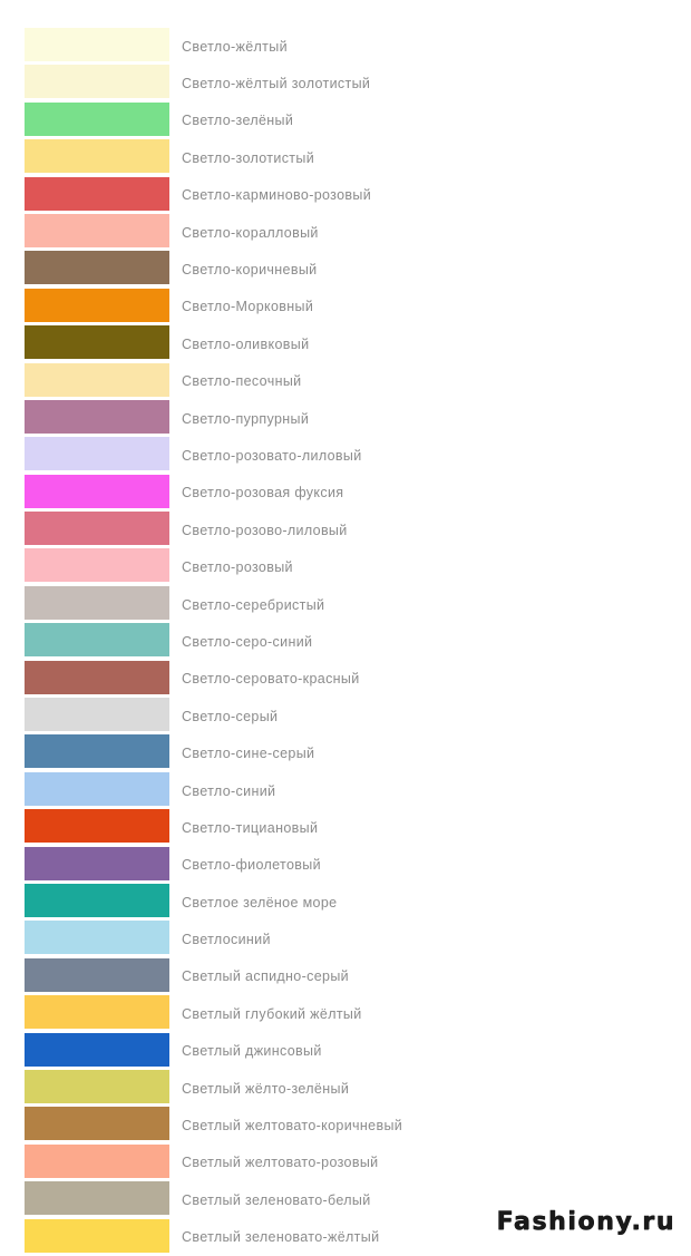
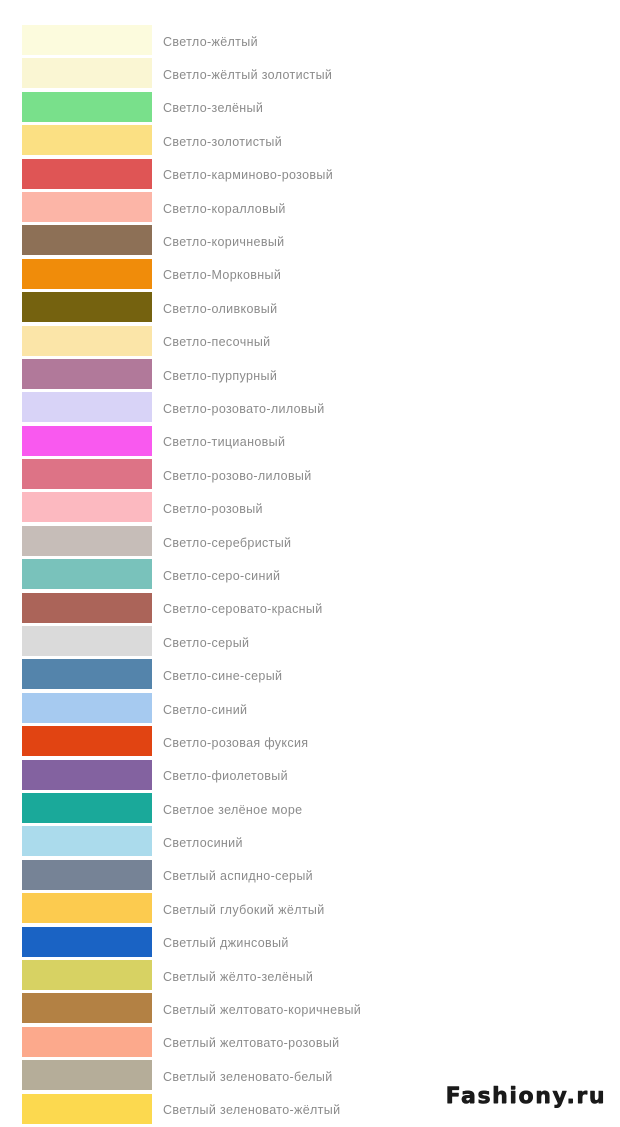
  Светло-жёлтый
  Светло-жёлтый золотистый
  Светло-зелёный
  Светло-золотистый
  Светло-карминово-розовый
  Светло-коралловый
  Светло-коричневый
  Светло-Морковный
  Светло-оливковый
  Светло-песочный
  Светло-пурпурный
  Светло-розовато-лиловый
- Светло-розовая фуксия
+ Светло-тициановый
  Светло-розово-лиловый
  Светло-розовый
  Светло-серебристый
  Светло-серо-синий
  Светло-серовато-красный
  Светло-серый
  Светло-сине-серый
  Светло-синий
- Светло-тициановый
+ Светло-розовая фуксия
  Светло-фиолетовый
  Светлое зелёное море
  Светлосиний
  Светлый аспидно-серый
  Светлый глубокий жёлтый
  Светлый джинсовый
  Светлый жёлто-зелёный
  Светлый желтовато-коричневый
  Светлый желтовато-розовый
  Светлый зеленовато-белый
  Светлый зеленовато-жёлтый
  Fashiony.ru
